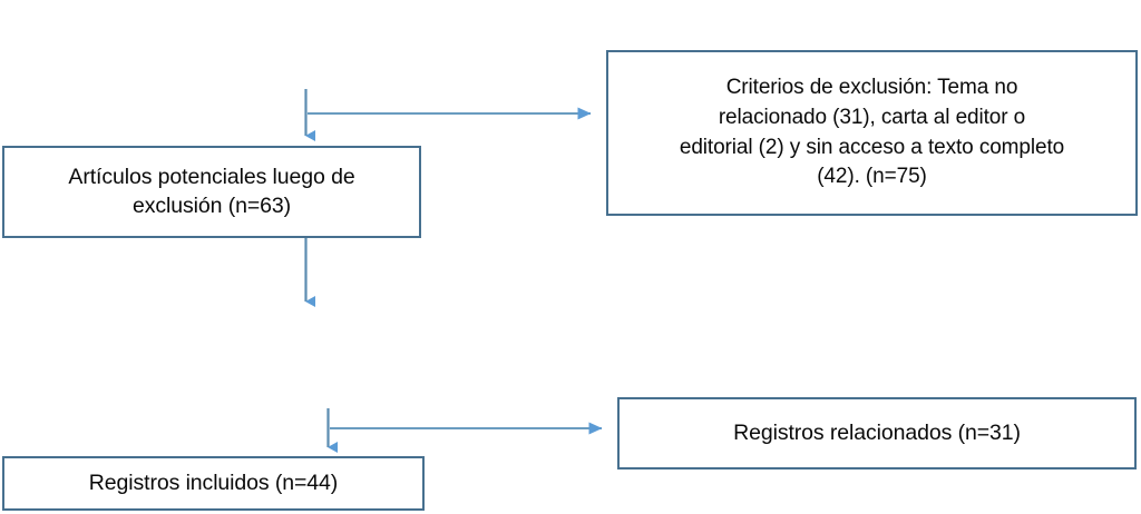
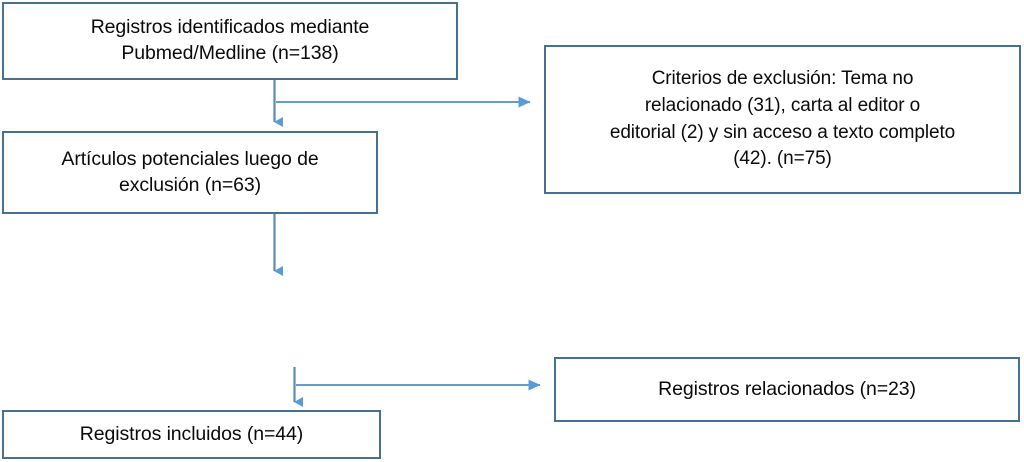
+ Registros identificados mediante
+ Pubmed/Medline (n=138)
  Artículos potenciales luego de
  exclusión (n=63)
  Registros incluidos (n=44)
  Criterios de exclusión: Tema no
  relacionado (31), carta al editor o
  editorial (2) y sin acceso a texto completo
  (42). (n=75)
- Registros relacionados (n=31)
+ Registros relacionados (n=23)
